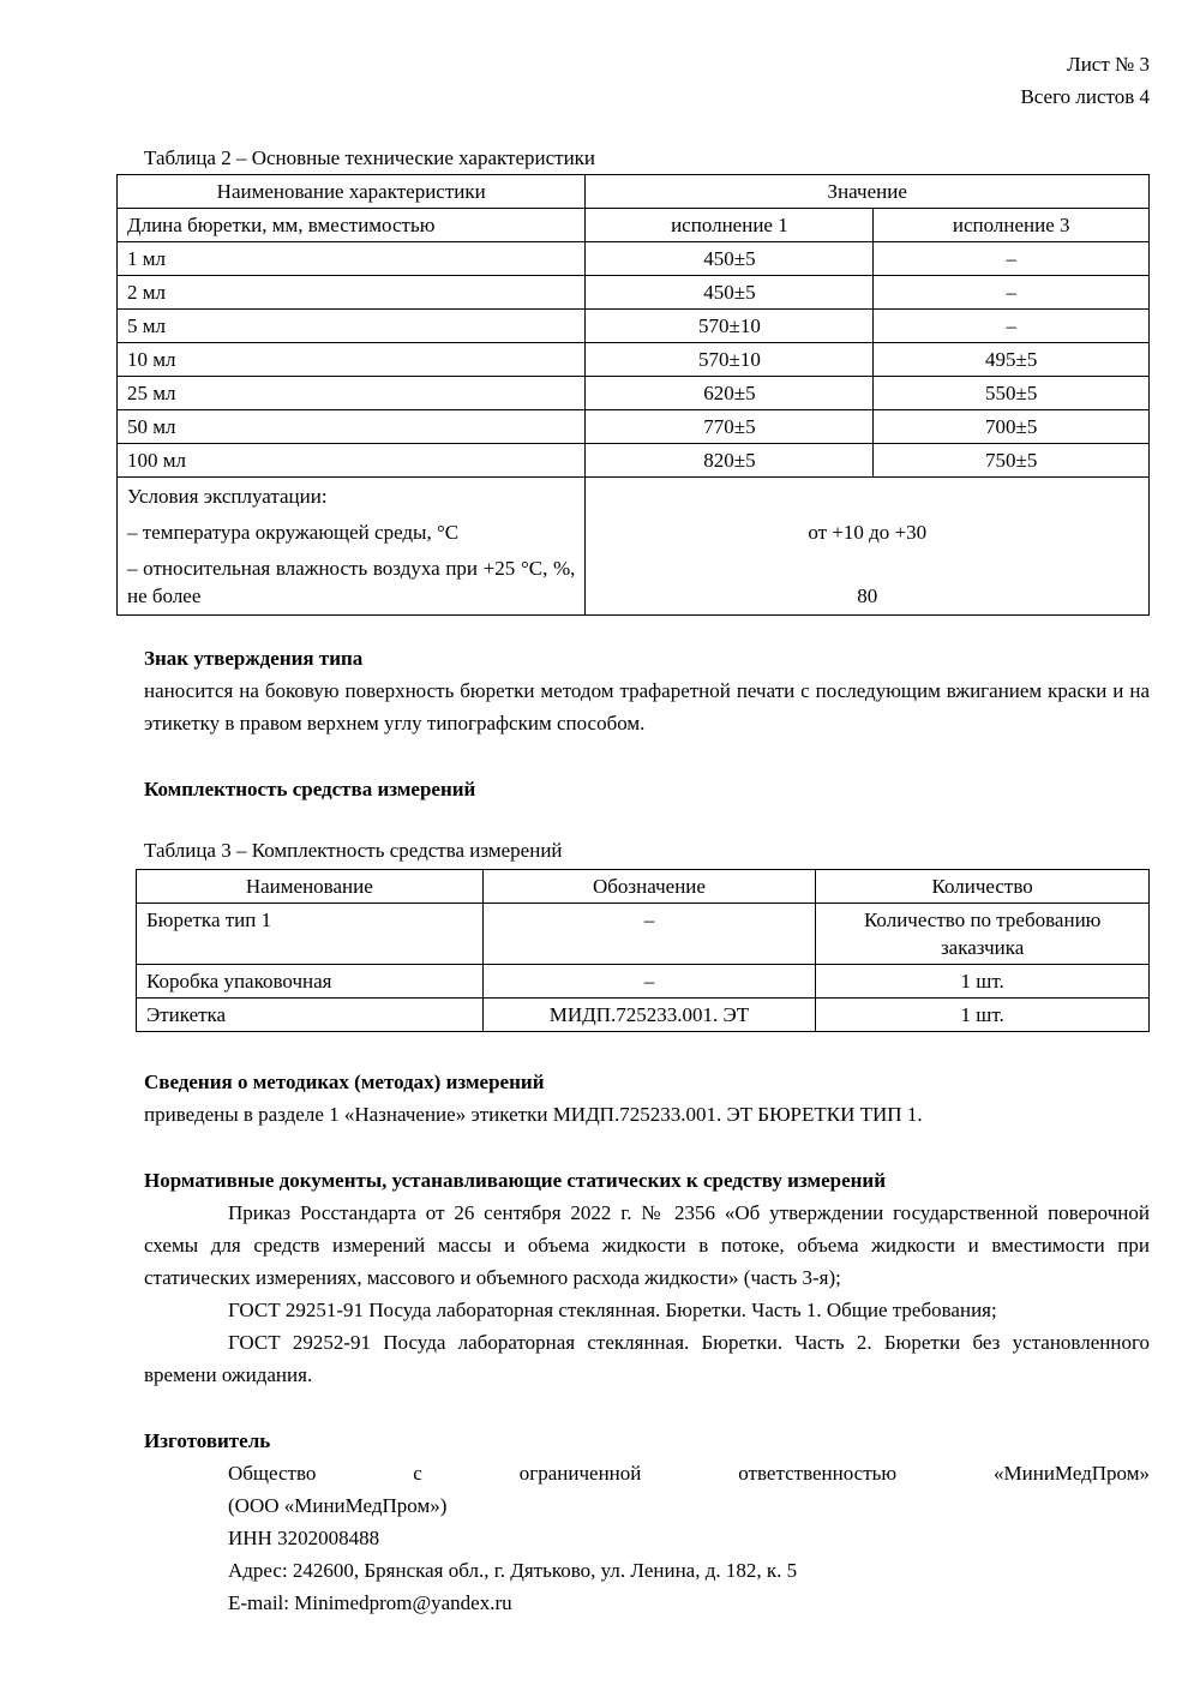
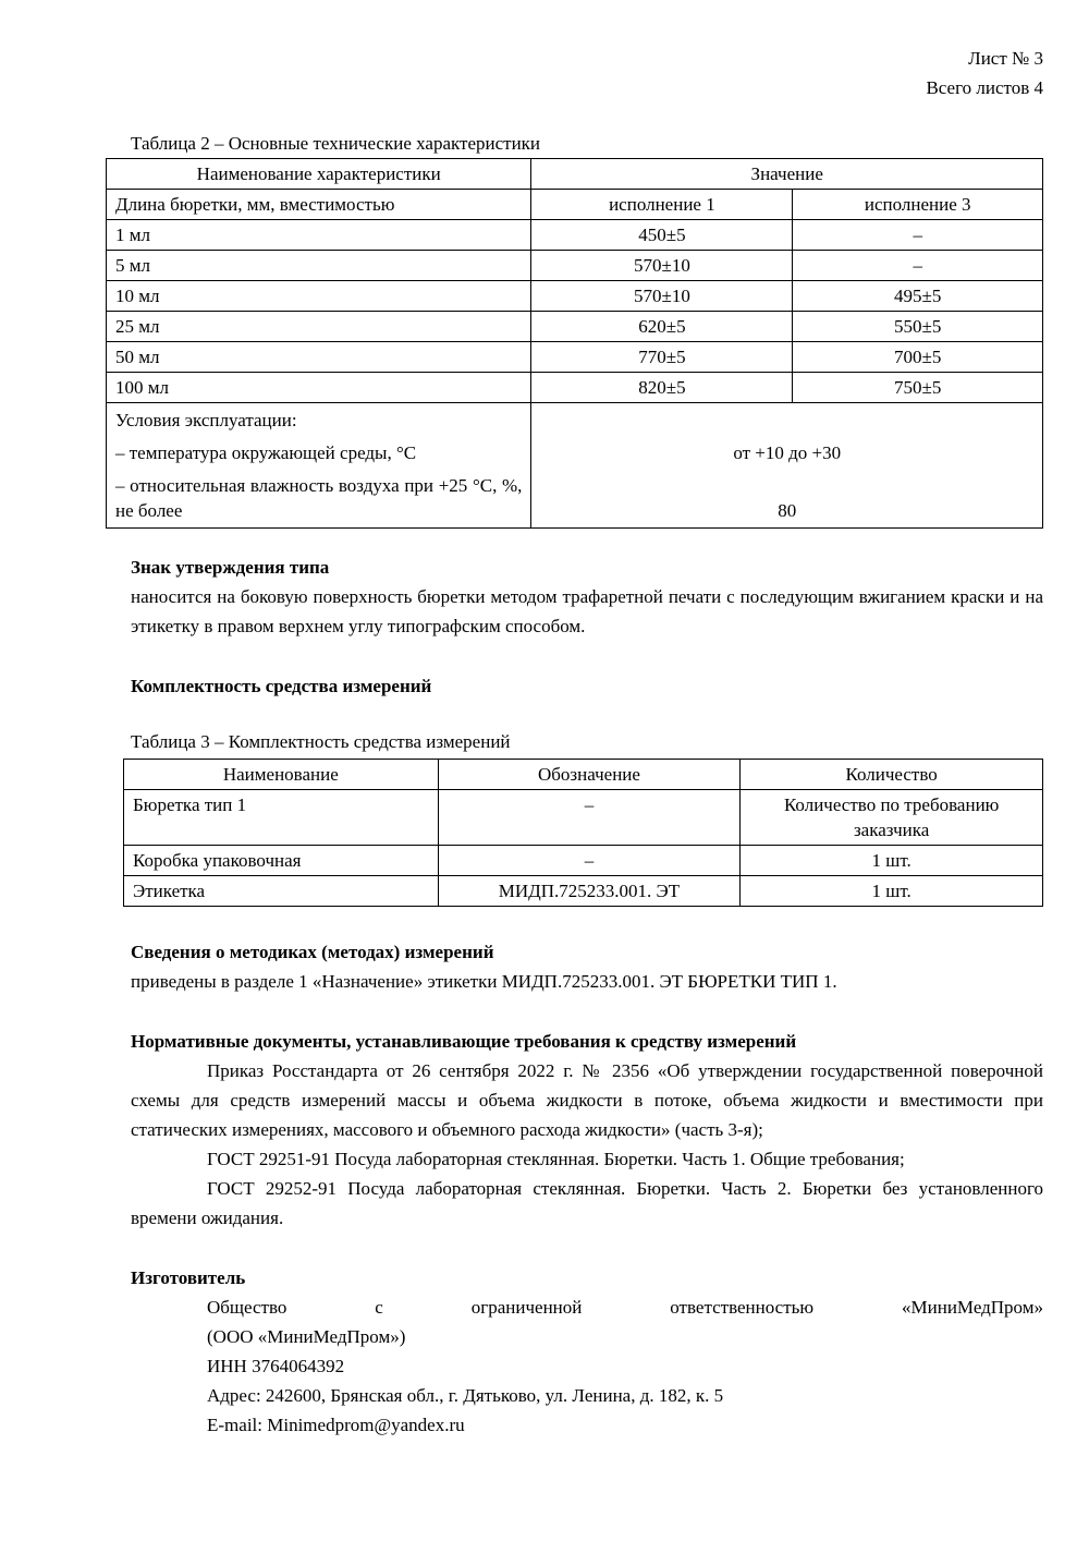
  Лист № 3
  Всего листов 4
  Таблица 2 – Основные технические характеристики
  Наименование характеристики	Значение
  Длина бюретки, мм, вместимостью	исполнение 1	исполнение 3
  1 мл	450±5	–
- 2 мл	450±5	–
  5 мл	570±10	–
  10 мл	570±10	495±5
  25 мл	620±5	550±5
  50 мл	770±5	700±5
  100 мл	820±5	750±5
  Условия эксплуатации: – температура окружающей среды, °С – относительная влажность воздуха при +25 °С, %, не более	от +10 до +30 80
  Знак утверждения типа
  наносится на боковую поверхность бюретки методом трафаретной печати с последующим вжиганием краски и на этикетку в правом верхнем углу типографским способом.
  Комплектность средства измерений
  Таблица 3 – Комплектность средства измерений
  Наименование	Обозначение	Количество
  Бюретка тип 1	–	Количество по требованию заказчика
  Коробка упаковочная	–	1 шт.
  Этикетка	МИДП.725233.001. ЭТ	1 шт.
  Сведения о методиках (методах) измерений
  приведены в разделе 1 «Назначение» этикетки МИДП.725233.001. ЭТ БЮРЕТКИ ТИП 1.
- Нормативные документы, устанавливающие статических к средству измерений
+ Нормативные документы, устанавливающие требования к средству измерений
  Приказ Росстандарта от 26 сентября 2022 г. № 2356 «Об утверждении государственной поверочной схемы для средств измерений массы и объема жидкости в потоке, объема жидкости и вместимости при статических измерениях, массового и объемного расхода жидкости» (часть 3-я);
  ГОСТ 29251-91 Посуда лабораторная стеклянная. Бюретки. Часть 1. Общие требования;
  ГОСТ 29252-91 Посуда лабораторная стеклянная. Бюретки. Часть 2. Бюретки без установленного времени ожидания.
  Изготовитель
  Общество с ограниченной ответственностью «МиниМедПром»
  (ООО «МиниМедПром»)
- ИНН 3202008488
+ ИНН 3764064392
  Адрес: 242600, Брянская обл., г. Дятьково, ул. Ленина, д. 182, к. 5
  E-mail: Minimedprom@yandex.ru
